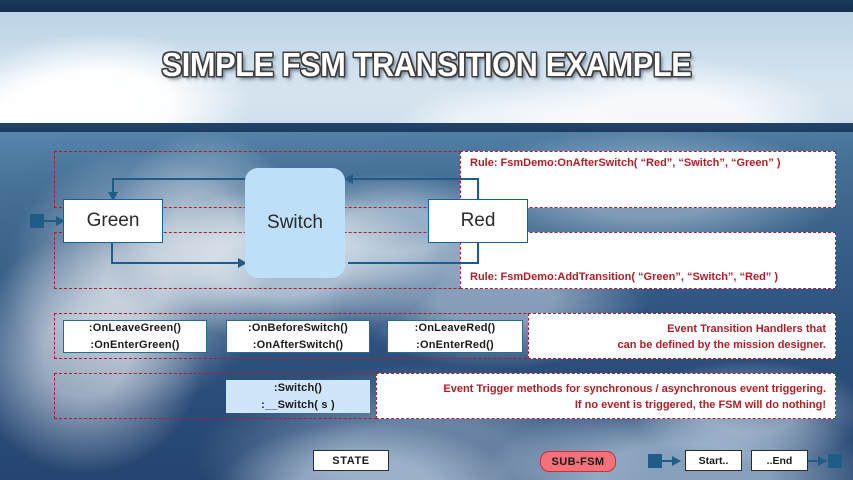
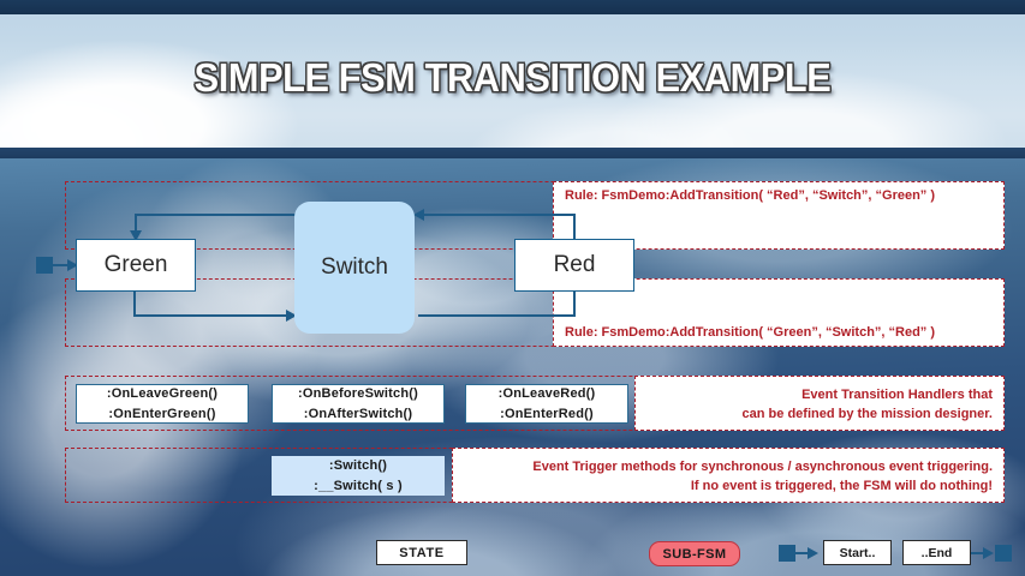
  SIMPLE FSM TRANSITION EXAMPLE
- Rule: FsmDemo:OnAfterSwitch( “Red”, “Switch”, “Green” )
+ Rule: FsmDemo:AddTransition( “Red”, “Switch”, “Green” )
  Rule: FsmDemo:AddTransition( “Green”, “Switch”, “Red” )
  Green
  Switch
  Red
  Event Transition Handlers that
  can be defined by the mission designer.
  :OnLeaveGreen()
  :OnEnterGreen()
  :OnBeforeSwitch()
  :OnAfterSwitch()
  :OnLeaveRed()
  :OnEnterRed()
  Event Trigger methods for synchronous / asynchronous event triggering.
  If no event is triggered, the FSM will do nothing!
  :Switch()
  :__Switch( s )
  STATE
  SUB-FSM
  Start..
  ..End
